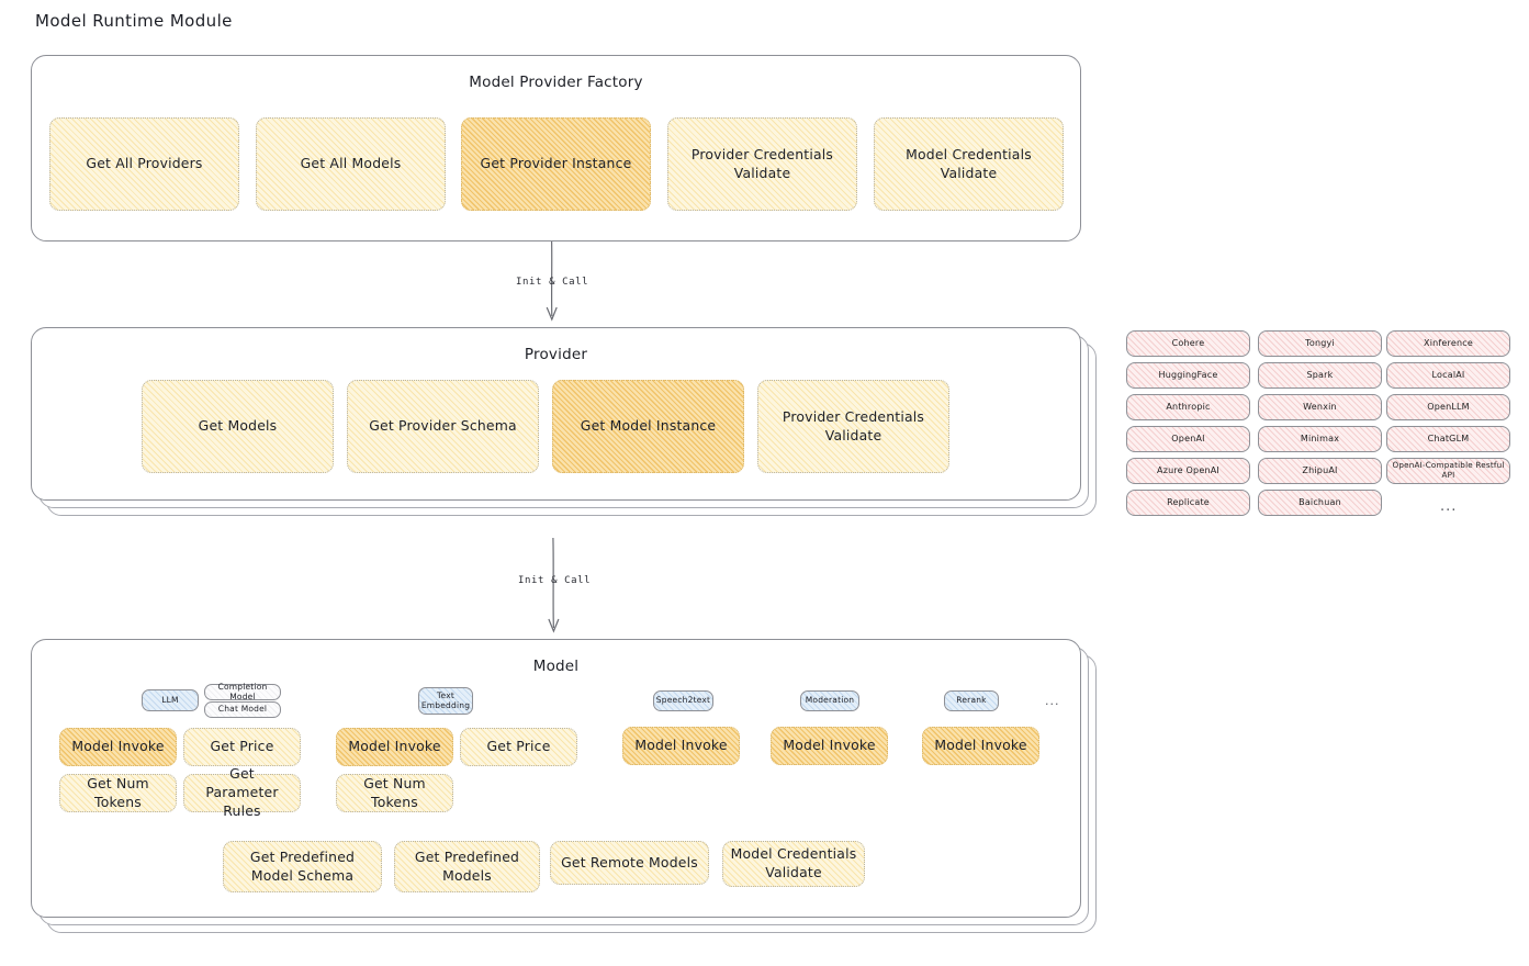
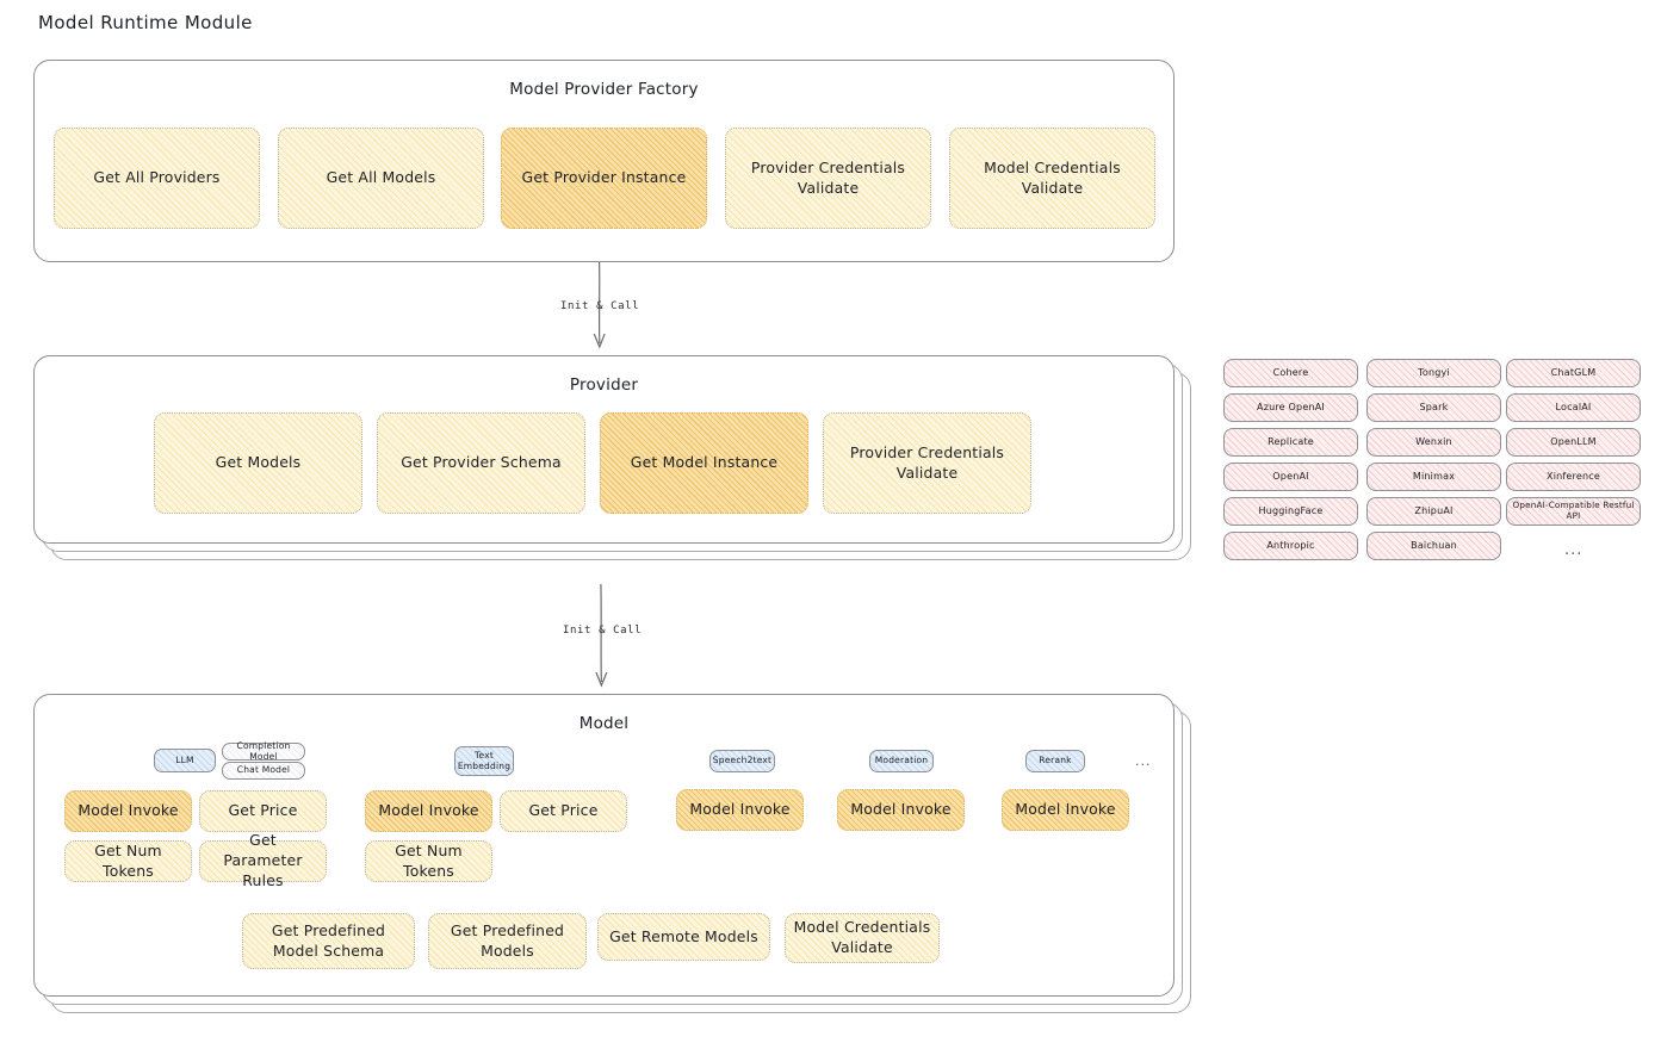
  Model Runtime Module
  Model Provider Factory
  Get All Providers
  Get All Models
  Get Provider Instance
  Provider Credentials Validate
  Model Credentials Validate
  Init & Call
  Provider
  Get Models
  Get Provider Schema
  Get Model Instance
  Provider Credentials Validate
  Cohere
- HuggingFace
+ Azure OpenAI
- Anthropic
+ Replicate
  OpenAI
- Azure OpenAI
+ HuggingFace
- Replicate
+ Anthropic
  Tongyi
  Spark
  Wenxin
  Minimax
  ZhipuAI
  Baichuan
- Xinference
+ ChatGLM
  LocalAI
  OpenLLM
- ChatGLM
+ Xinference
  OpenAI-Compatible Restful API
  ...
  Init & Call
  Model
  LLM
  Completion Model
  Chat Model
  Model Invoke
  Get Price
  Get Num Tokens
  Get Parameter Rules
  Text Embedding
  Model Invoke
  Get Price
  Get Num Tokens
  Speech2text
  Model Invoke
  Moderation
  Model Invoke
  Rerank
  Model Invoke
  ...
  Get Predefined Model Schema
  Get Predefined Models
  Get Remote Models
  Model Credentials Validate
